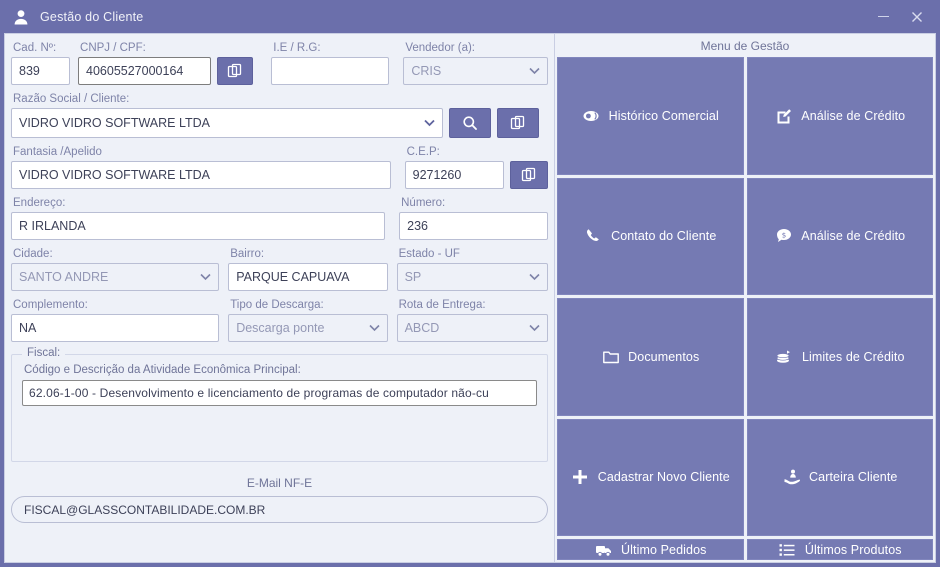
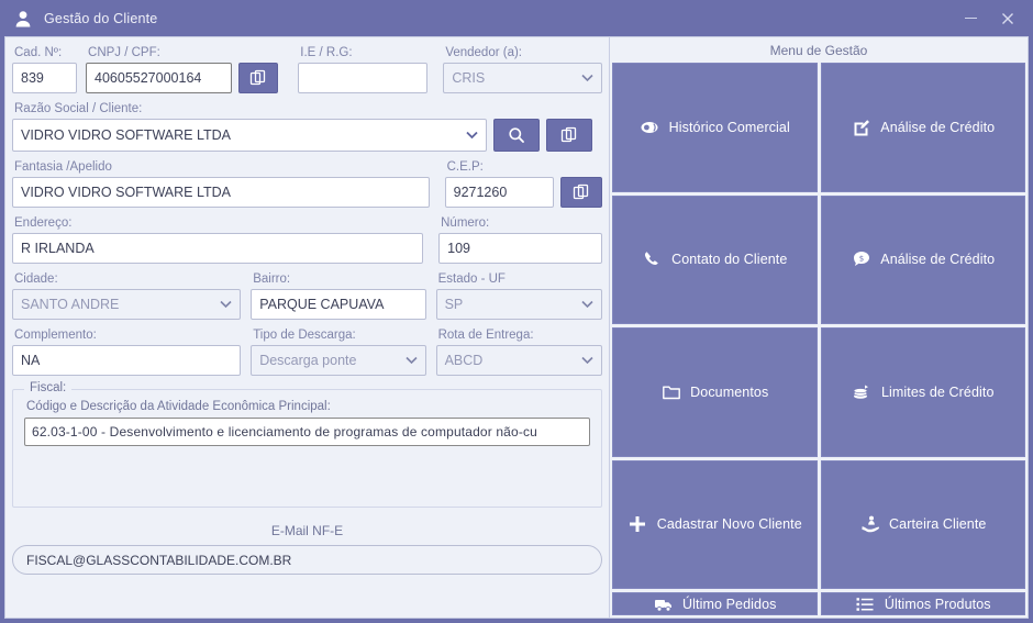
  Gestão do Cliente
  Cad. Nº:
  839
  CNPJ / CPF:
  40605527000164
  I.E / R.G:
  Vendedor (a):
  CRIS
  Razão Social / Cliente:
  VIDRO VIDRO SOFTWARE LTDA
  Fantasia /Apelido
  VIDRO VIDRO SOFTWARE LTDA
  C.E.P:
  9271260
  Endereço:
  R IRLANDA
  Número:
- 236
+ 109
  Cidade:
  SANTO ANDRE
  Bairro:
  PARQUE CAPUAVA
  Estado - UF
  SP
  Complemento:
  NA
  Tipo de Descarga:
  Descarga ponte
  Rota de Entrega:
  ABCD
  Fiscal:
  Código e Descrição da Atividade Econômica Principal:
- 62.06-1-00 - Desenvolvimento e licenciamento de programas de computador não-cu
+ 62.03-1-00 - Desenvolvimento e licenciamento de programas de computador não-cu
  E-Mail NF-E
  FISCAL@GLASSCONTABILIDADE.COM.BR
  Menu de Gestão
  Histórico Comercial
  Análise de Crédito
  Contato do Cliente
  $
  Análise de Crédito
  Documentos
  Limites de Crédito
  Cadastrar Novo Cliente
  Carteira Cliente
  Último Pedidos
  Últimos Produtos
